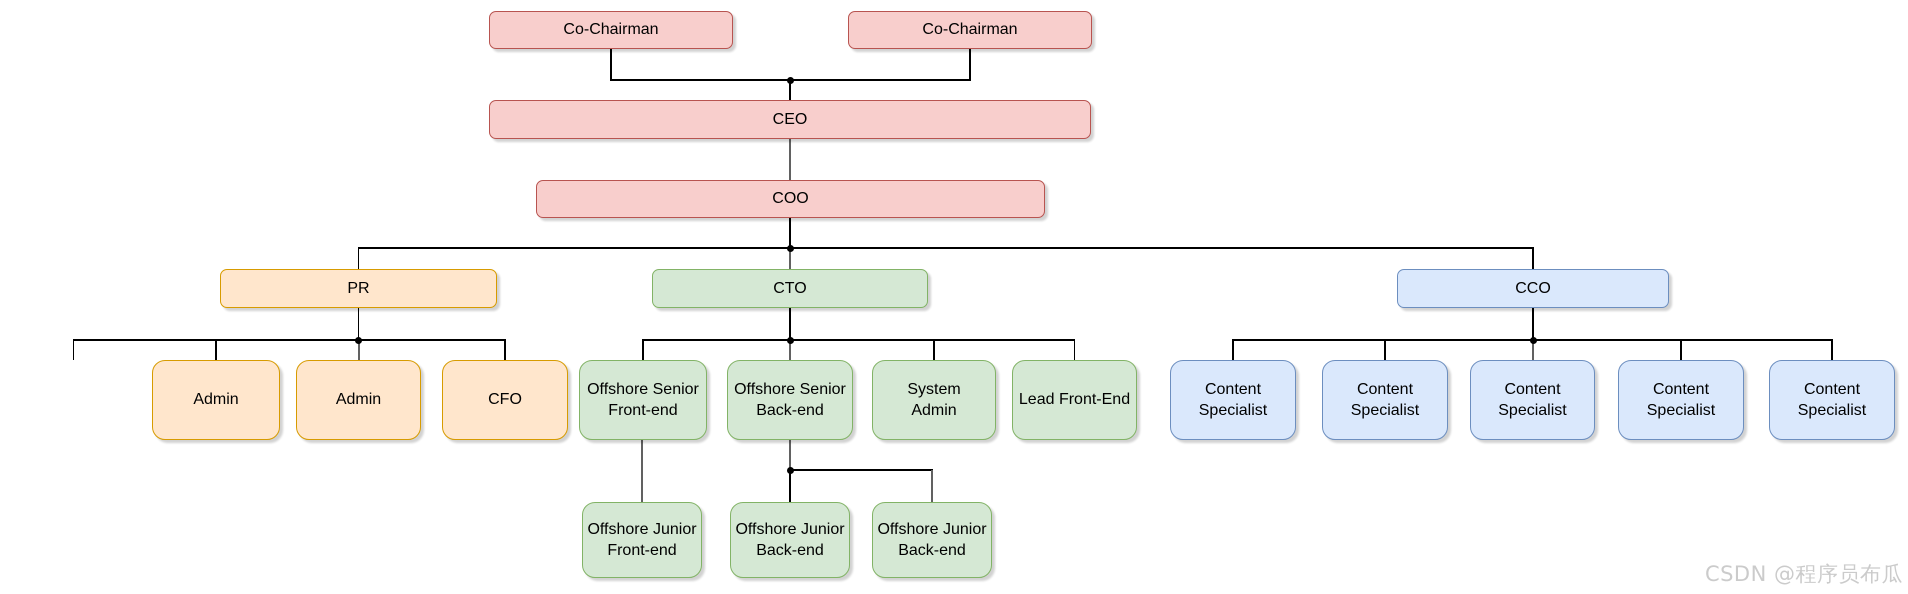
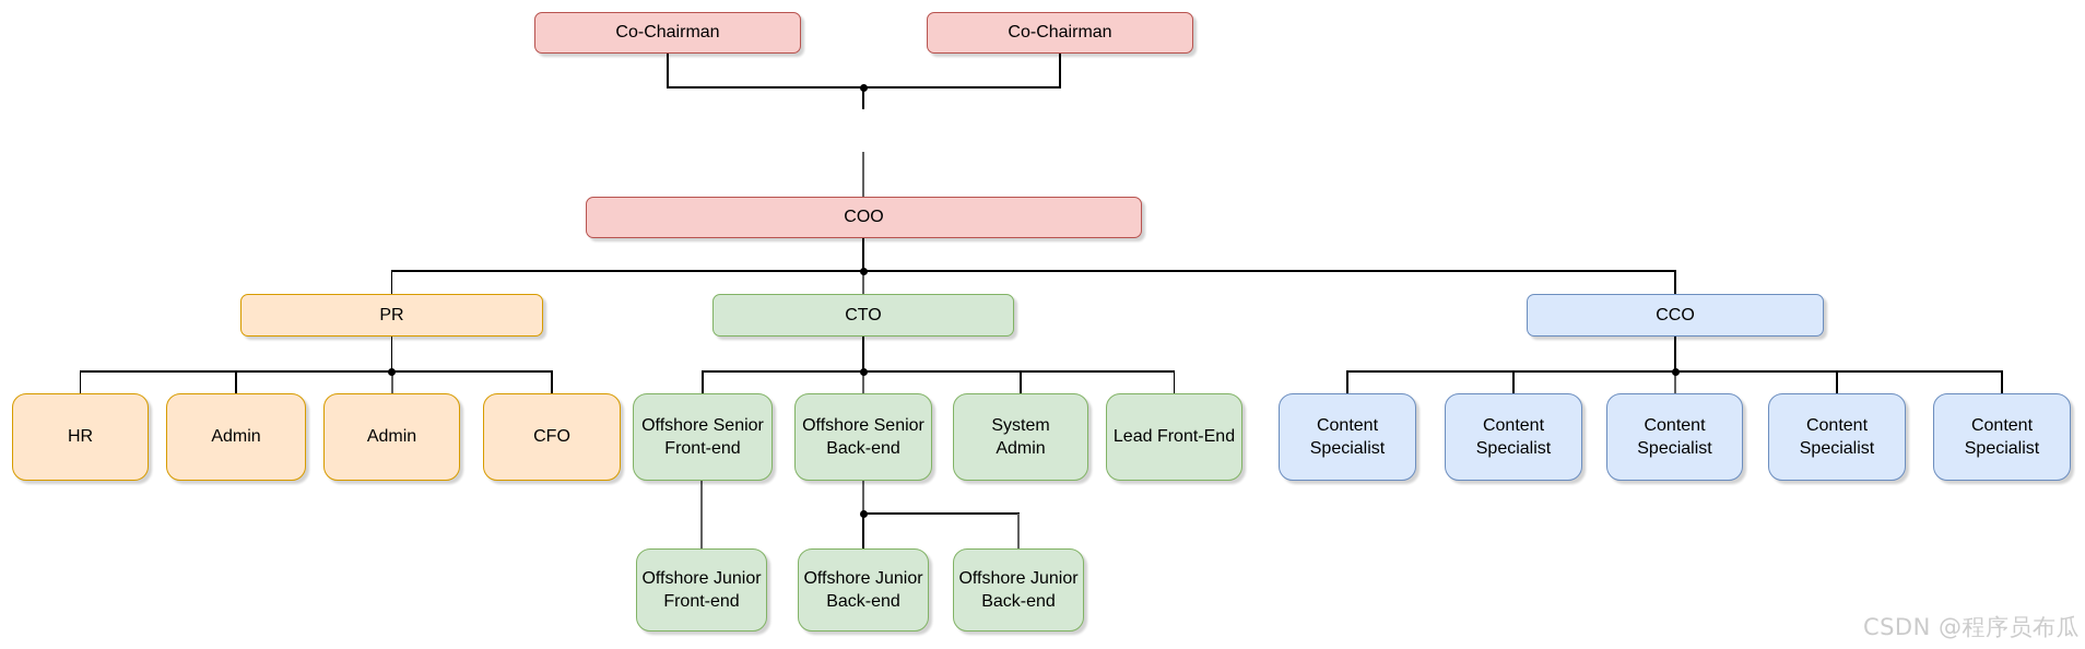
  CSDN @程序员布瓜
  Co-Chairman
  Co-Chairman
- CEO
  COO
  PR
  CTO
  CCO
+ HR
  Admin
  Admin
  CFO
  Offshore Senior
  Front-end
  Offshore Senior
  Back-end
  System
  Admin
  Lead Front-End
  Content
  Specialist
  Content
  Specialist
  Content
  Specialist
  Content
  Specialist
  Content
  Specialist
  Offshore Junior
  Front-end
  Offshore Junior
  Back-end
  Offshore Junior
  Back-end
